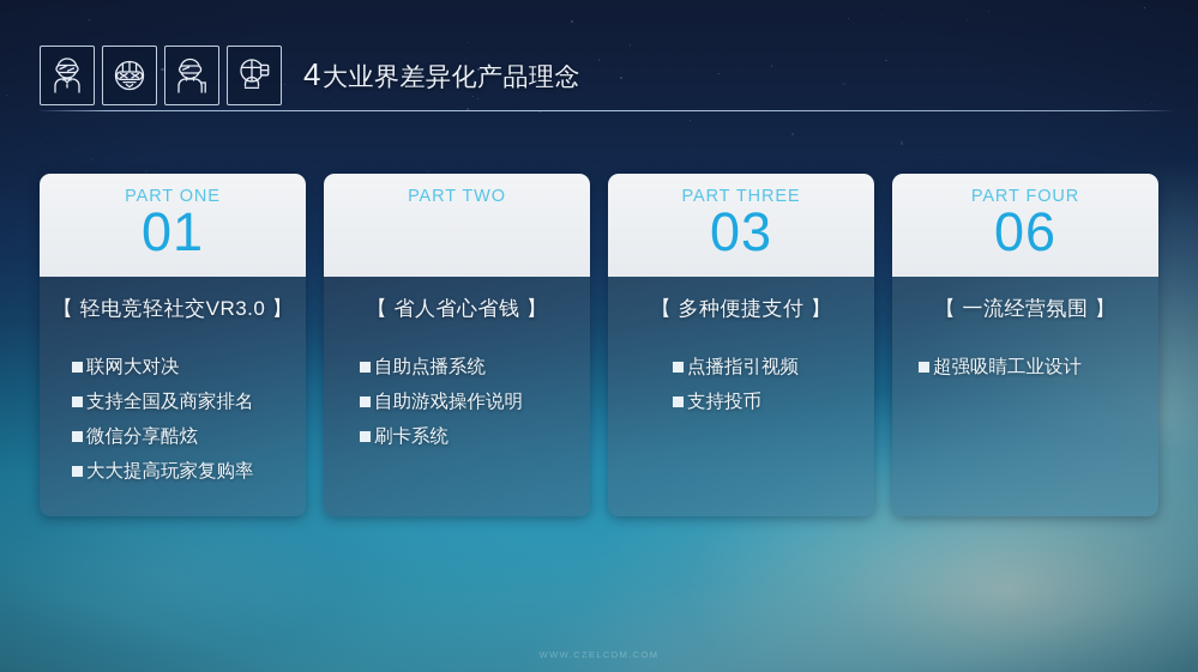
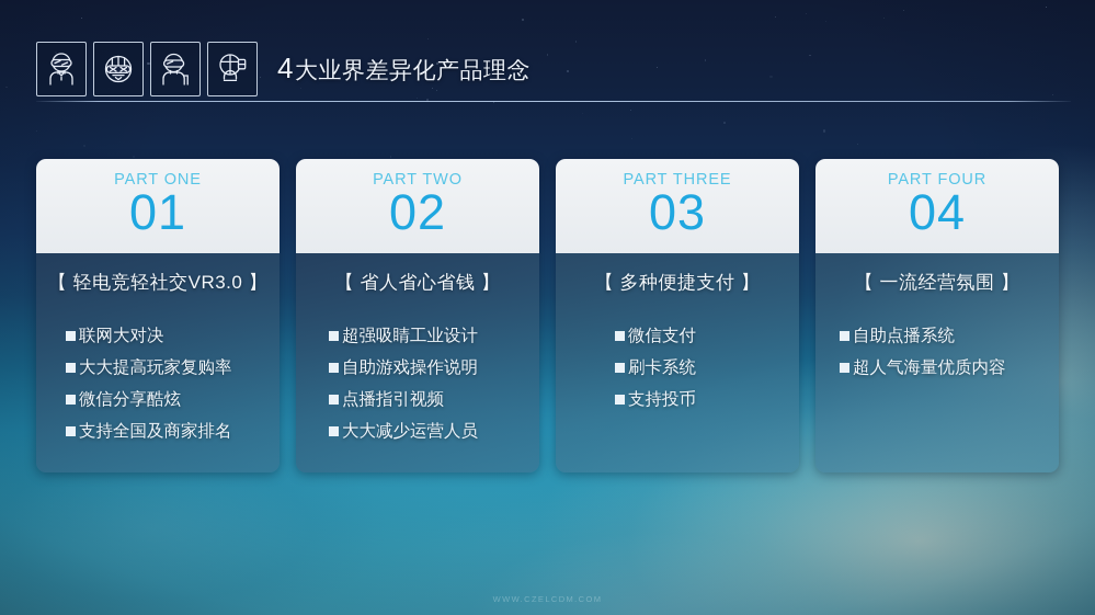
  4大业界差异化产品理念
  PART ONE
  01
  【 轻电竞轻社交VR3.0 】
  联网大对决
- 支持全国及商家排名
+ 大大提高玩家复购率
  微信分享酷炫
- 大大提高玩家复购率
+ 支持全国及商家排名
  PART TWO
+ 02
  【 省人省心省钱 】
- 自助点播系统
+ 超强吸睛工业设计
  自助游戏操作说明
- 刷卡系统
+ 点播指引视频
+ 大大减少运营人员
  PART THREE
  03
  【 多种便捷支付 】
+ 微信支付
- 点播指引视频
+ 刷卡系统
  支持投币
  PART FOUR
- 06
+ 04
  【 一流经营氛围 】
- 超强吸睛工业设计
+ 自助点播系统
+ 超人气海量优质内容
  WWW.CZELCDM.COM
